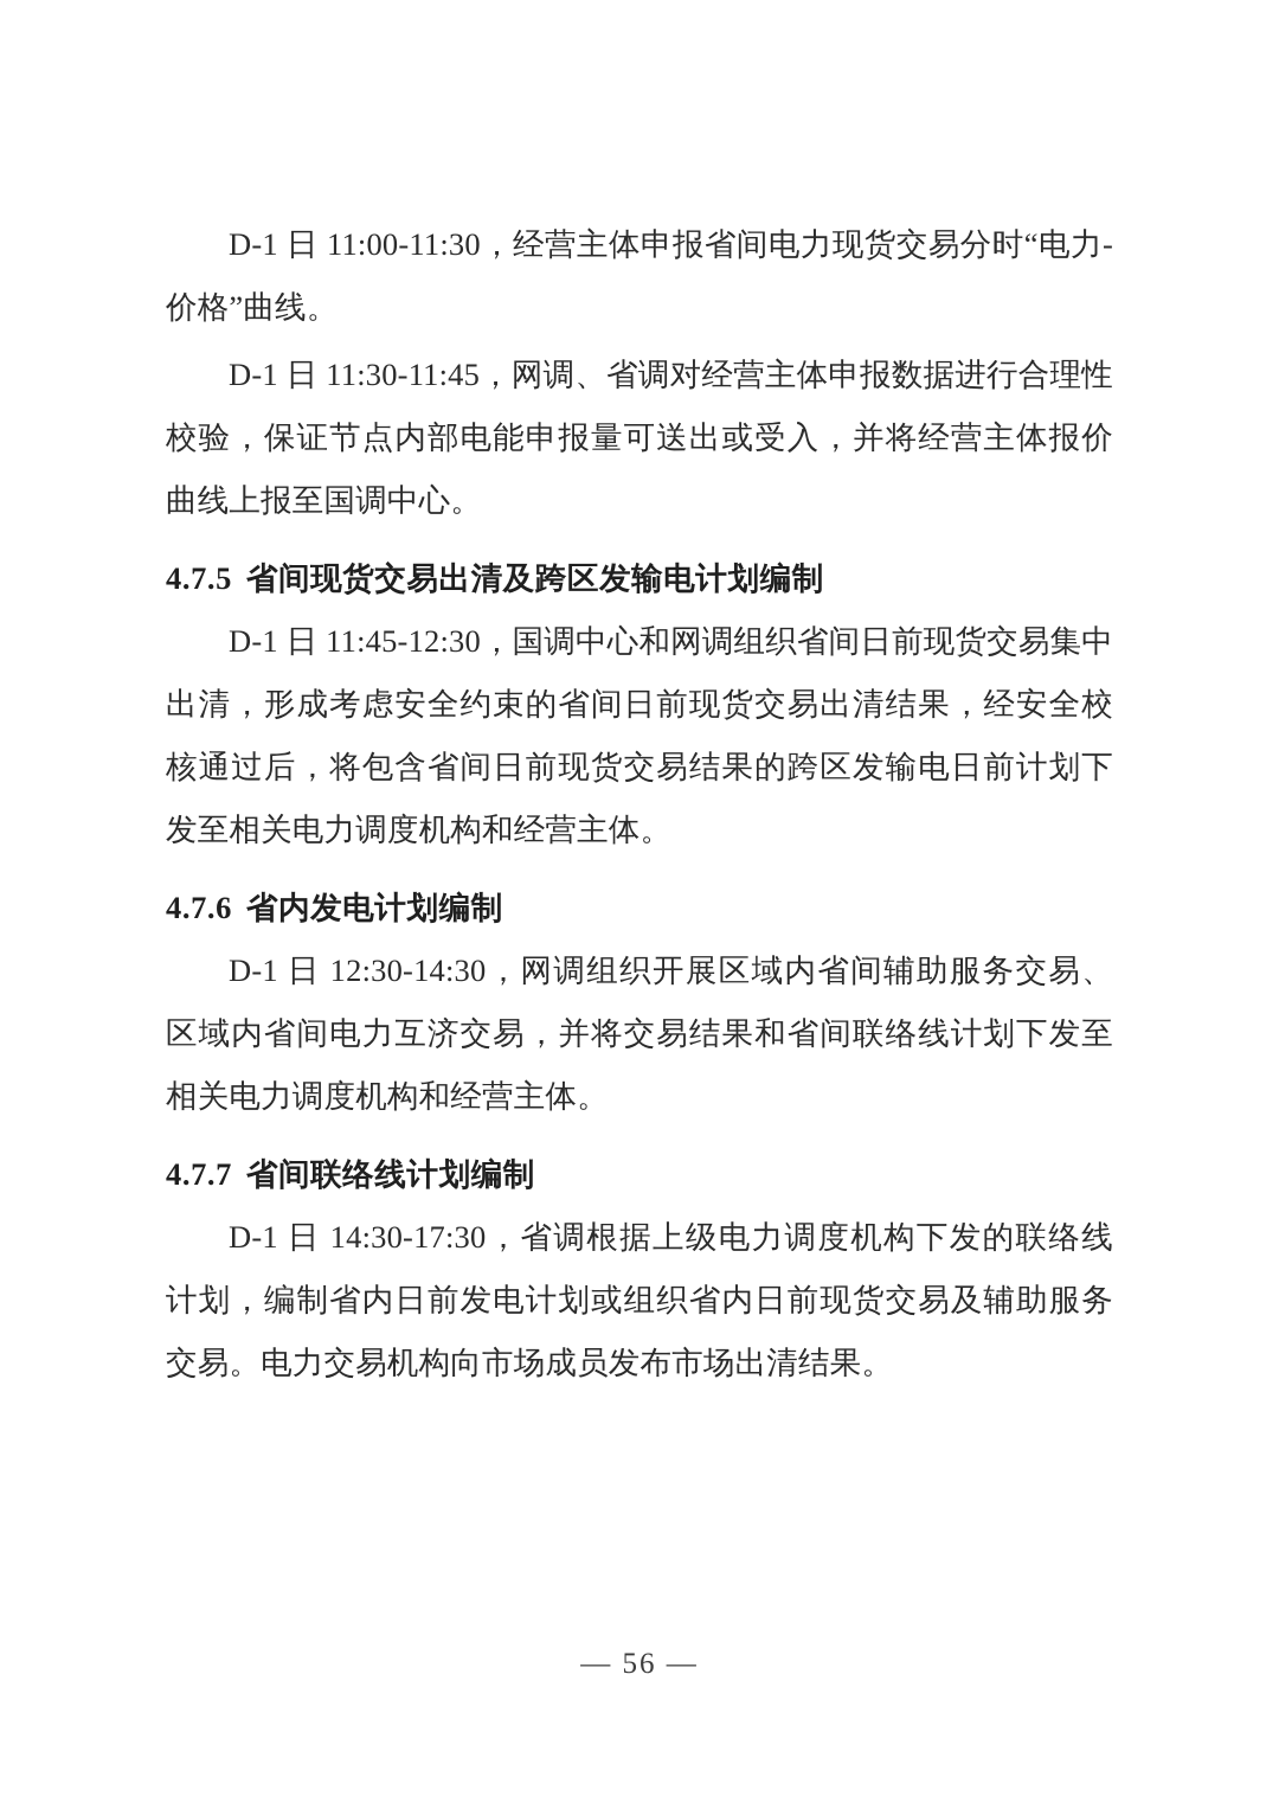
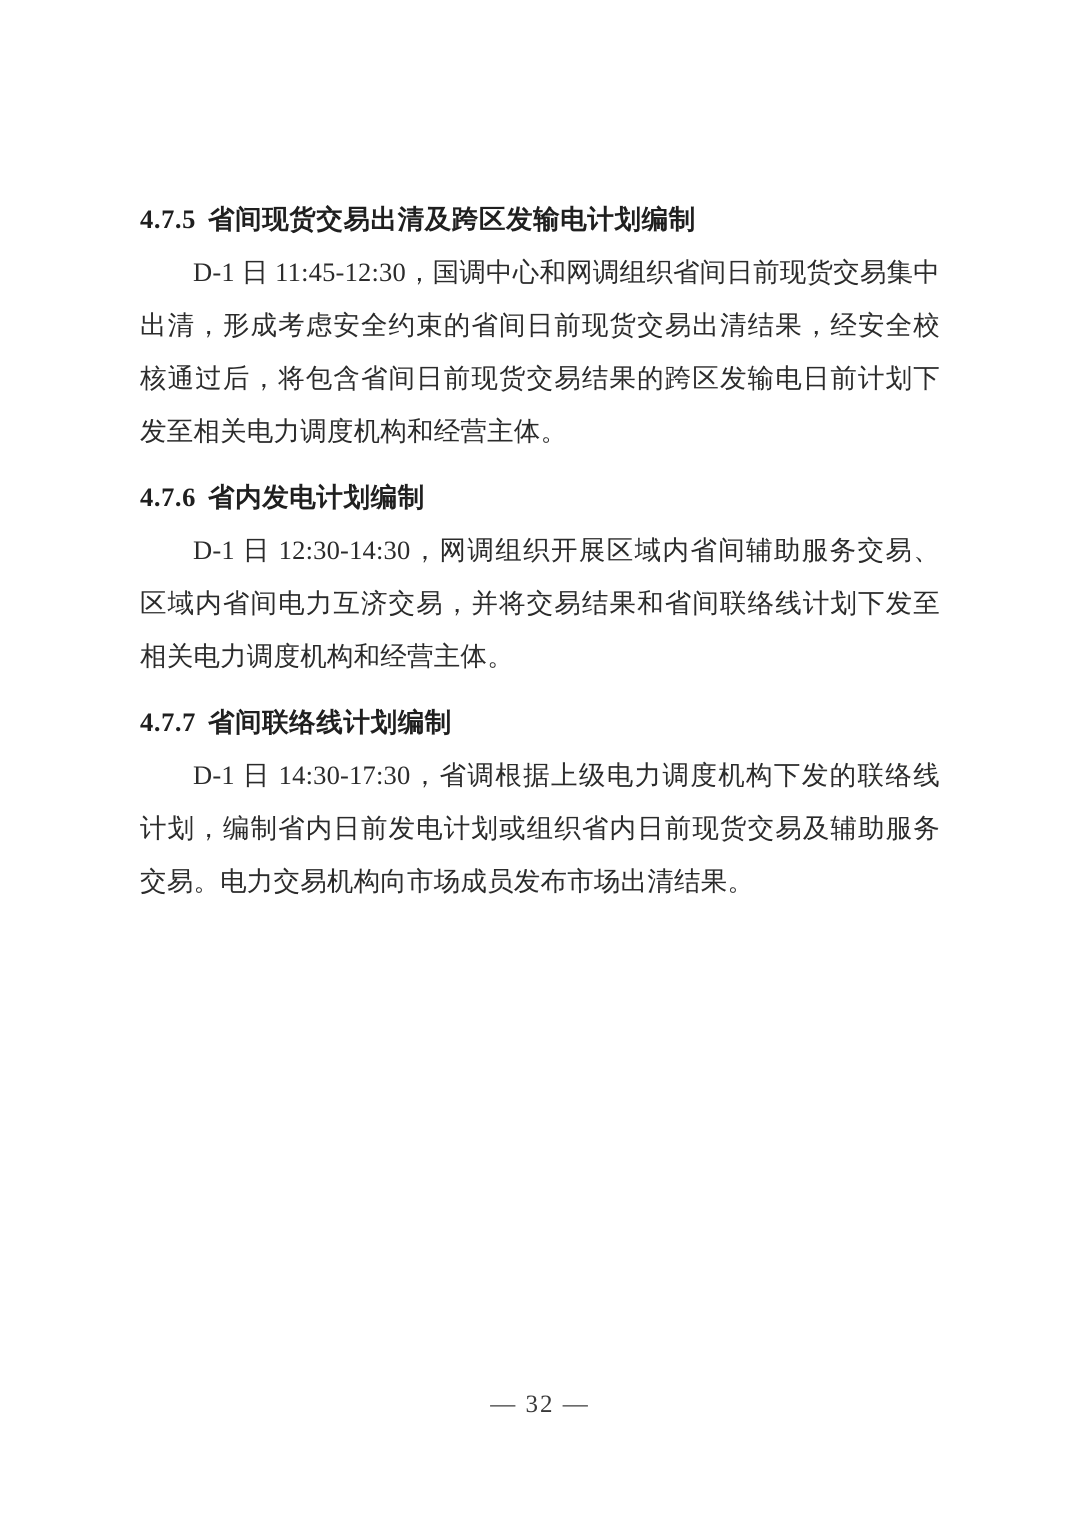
- D-1 日 11:00-11:30，经营主体申报省间电力现货交易分时“电力-价格”曲线。
- D-1 日 11:30-11:45，网调、省调对经营主体申报数据进行合理性校验，保证节点内部电能申报量可送出或受入，并将经营主体报价曲线上报至国调中心。
  4.7.5 省间现货交易出清及跨区发输电计划编制
  D-1 日 11:45-12:30，国调中心和网调组织省间日前现货交易集中出清，形成考虑安全约束的省间日前现货交易出清结果，经安全校核通过后，将包含省间日前现货交易结果的跨区发输电日前计划下发至相关电力调度机构和经营主体。
  4.7.6 省内发电计划编制
  D-1 日 12:30-14:30，网调组织开展区域内省间辅助服务交易、区域内省间电力互济交易，并将交易结果和省间联络线计划下发至相关电力调度机构和经营主体。
  4.7.7 省间联络线计划编制
  D-1 日 14:30-17:30，省调根据上级电力调度机构下发的联络线计划，编制省内日前发电计划或组织省内日前现货交易及辅助服务交易。电力交易机构向市场成员发布市场出清结果。
- — 56 —
+ — 32 —
